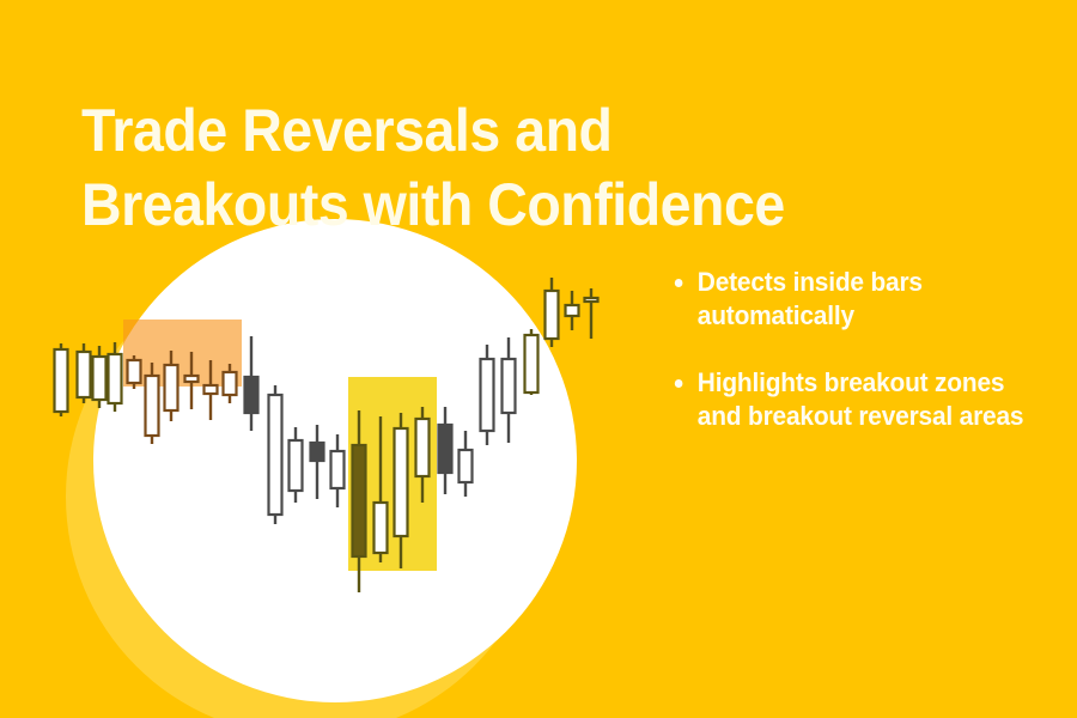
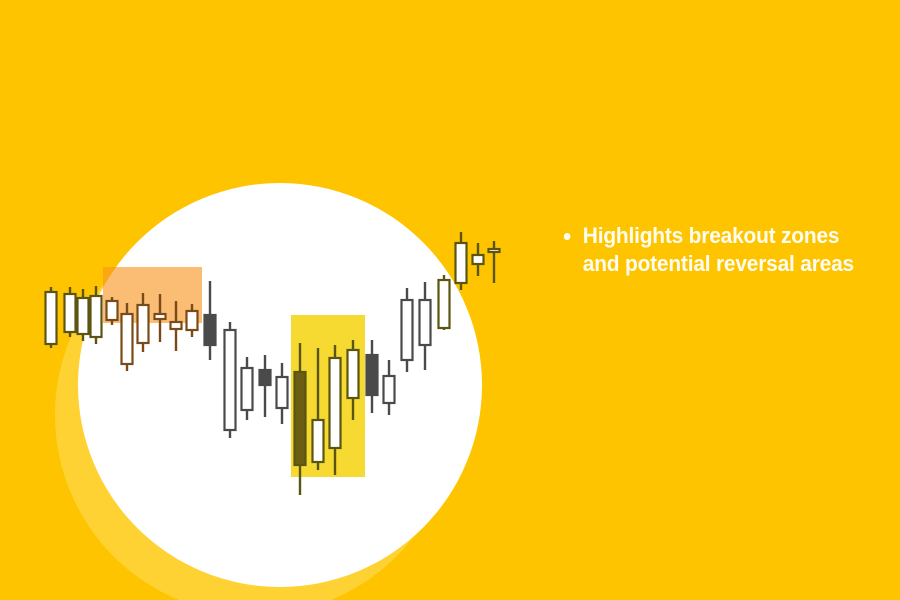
- Trade Reversals and
- Breakouts with Confidence
- Detects inside bars automatically
- Highlights breakout zones and breakout reversal areas
+ Highlights breakout zones and potential reversal areas
